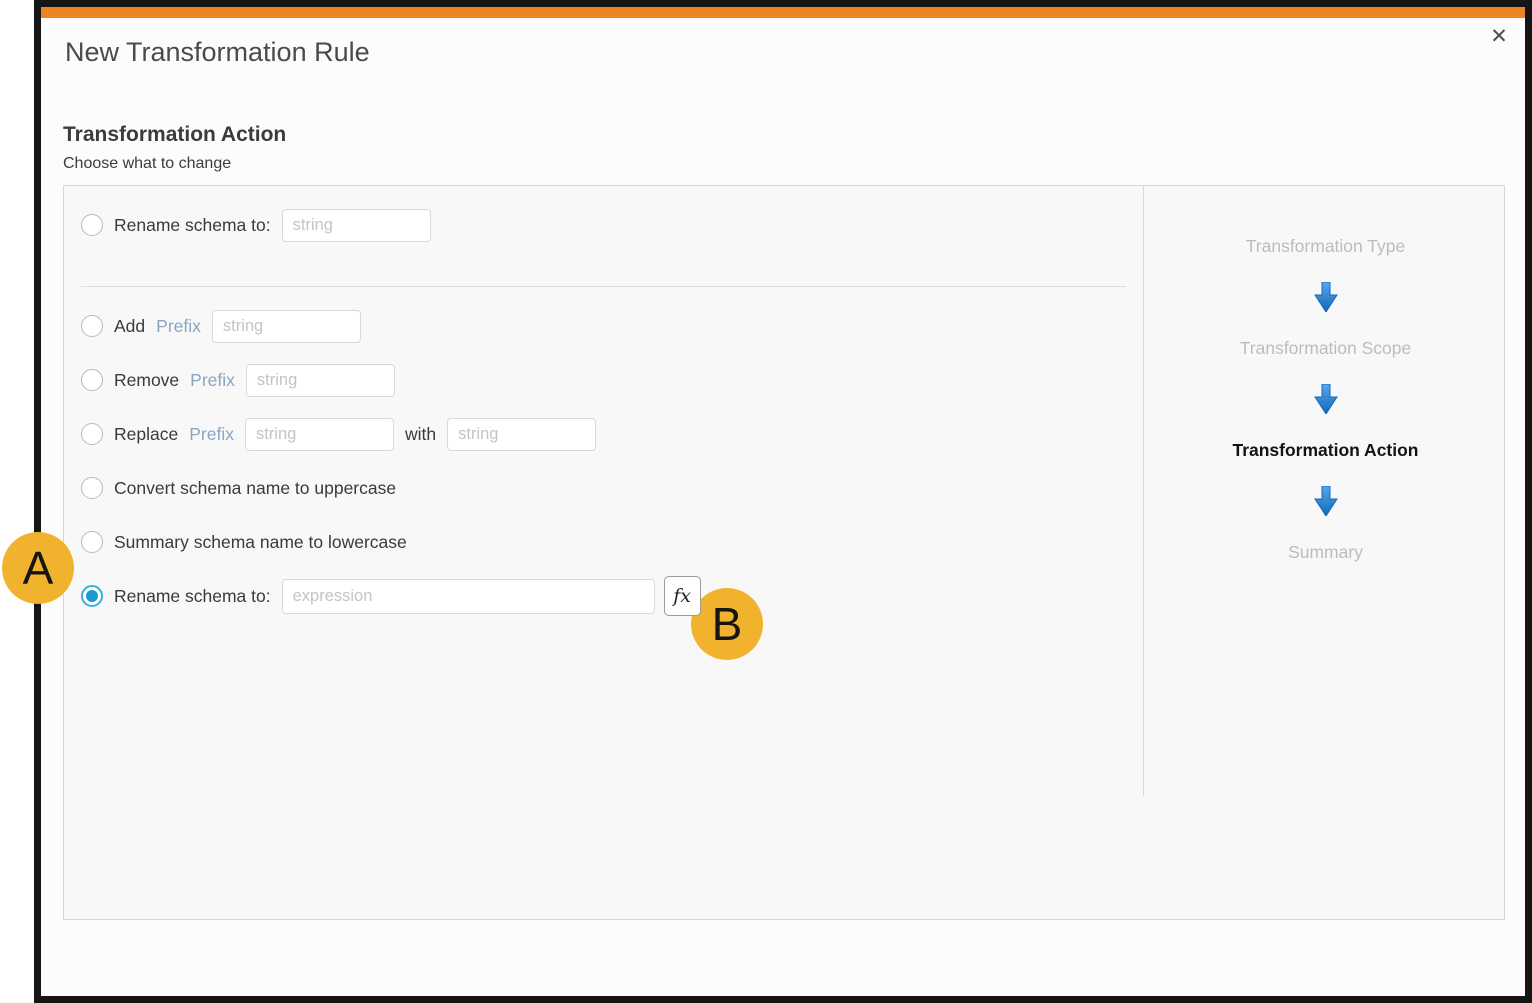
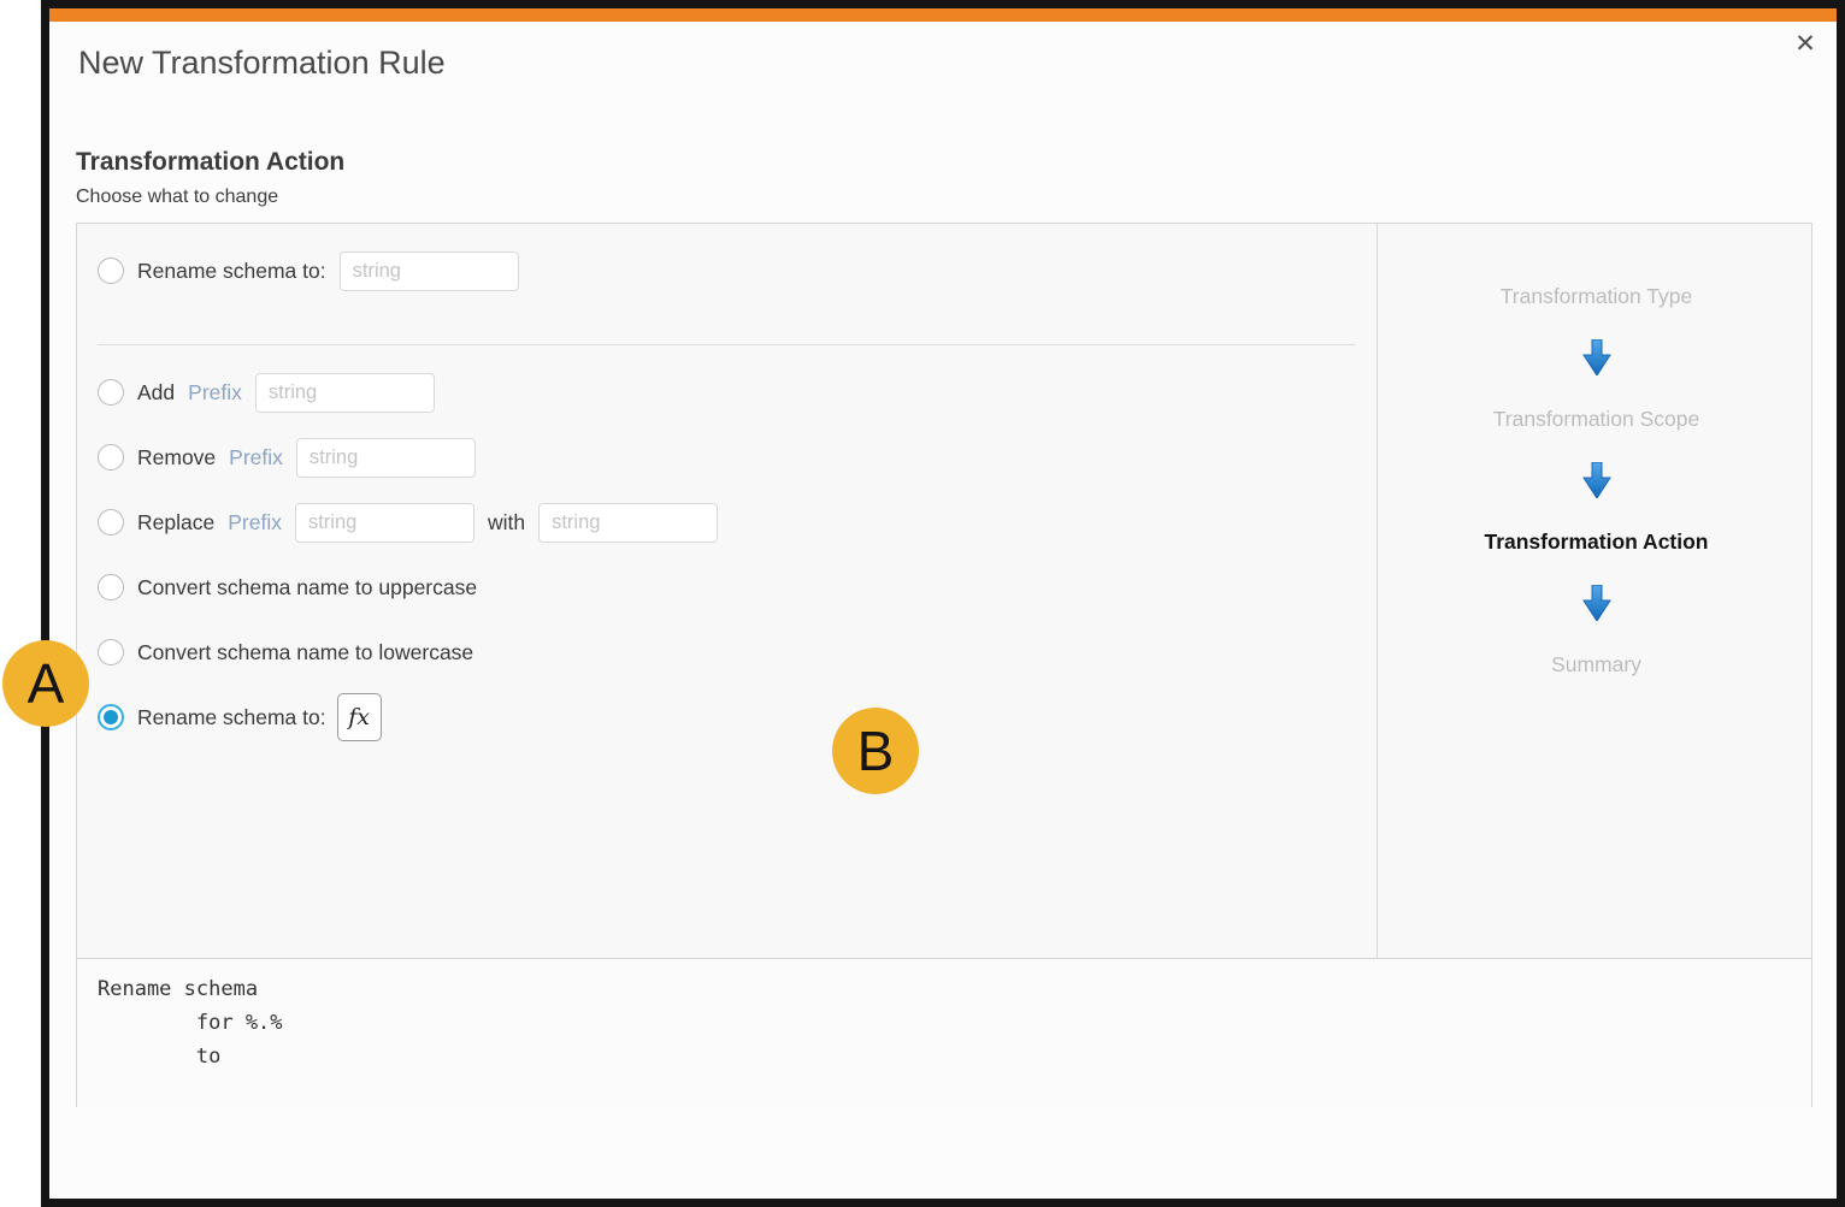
  ✕
  New Transformation Rule
  Transformation Action
  Choose what to change
  Rename schema to:
  string
  Add
  Prefix
  string
  Remove
  Prefix
  string
  Replace
  Prefix
  string
  with
  string
  Convert schema name to uppercase
- Summary schema name to lowercase
+ Convert schema name to lowercase
  Rename schema to:
- expression
  fx
  Transformation Type
  Transformation Scope
  Transformation Action
  Summary
+ Rename schema
+ for %.%
+ to
  A
  B
